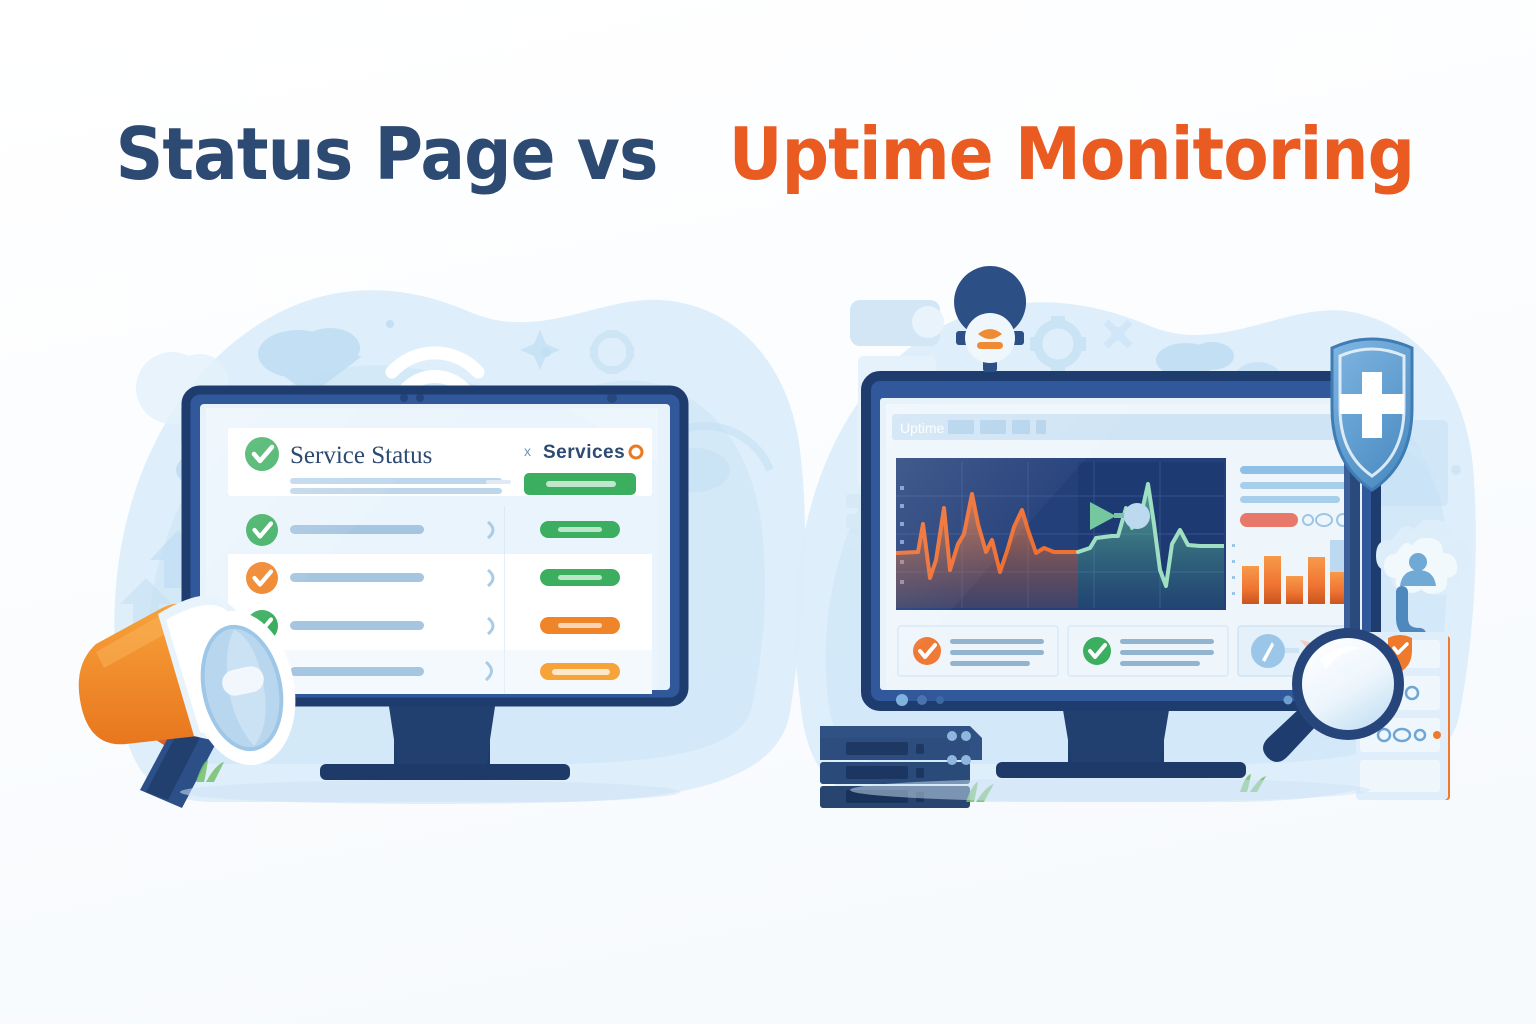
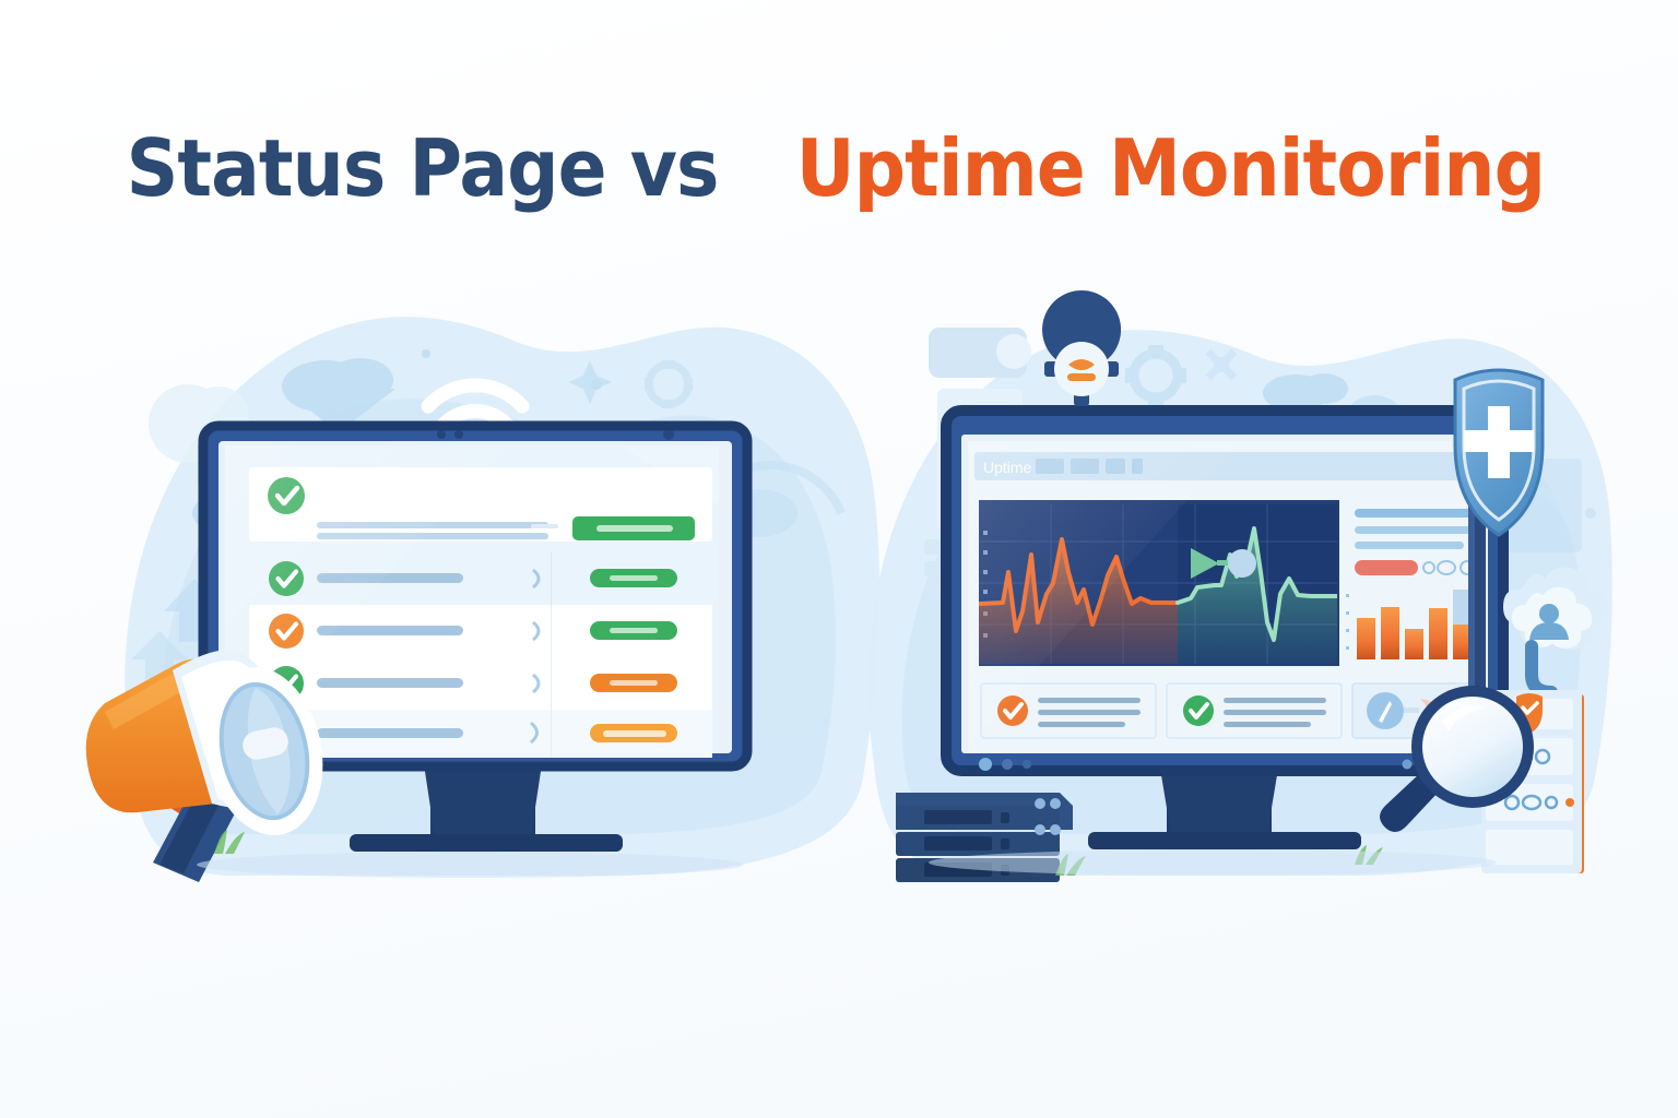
- Service Status
- x
- Services
  Uptime
  Status Page vs Uptime Monitoring
